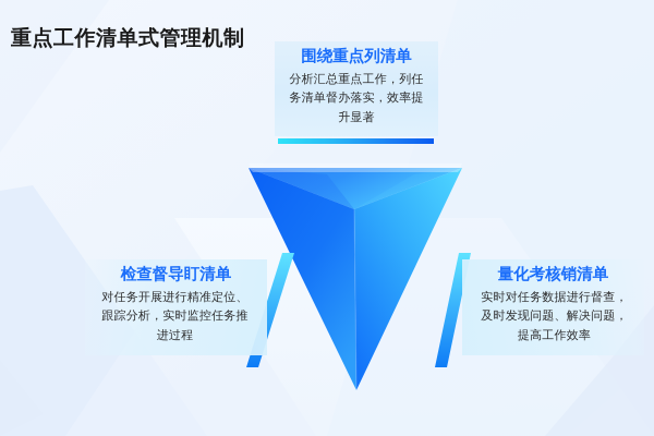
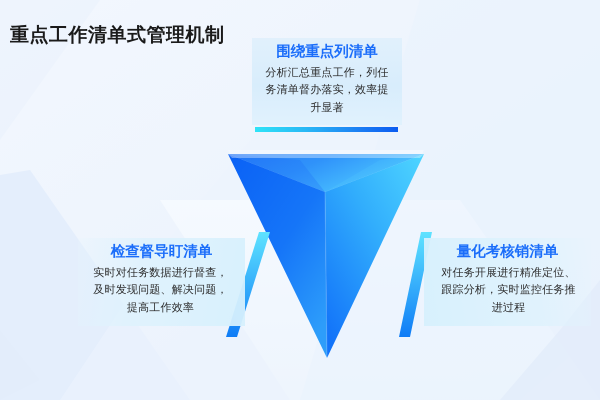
  重点工作清单式管理机制
  围绕重点列清单
  分析汇总重点工作，列任务清单督办落实，效率提升显著
  检查督导盯清单
- 对任务开展进行精准定位、跟踪分析，实时监控任务推进过程
+ 实时对任务数据进行督查，及时发现问题、解决问题，提高工作效率
  量化考核销清单
- 实时对任务数据进行督查，及时发现问题、解决问题，提高工作效率
+ 对任务开展进行精准定位、跟踪分析，实时监控任务推进过程
